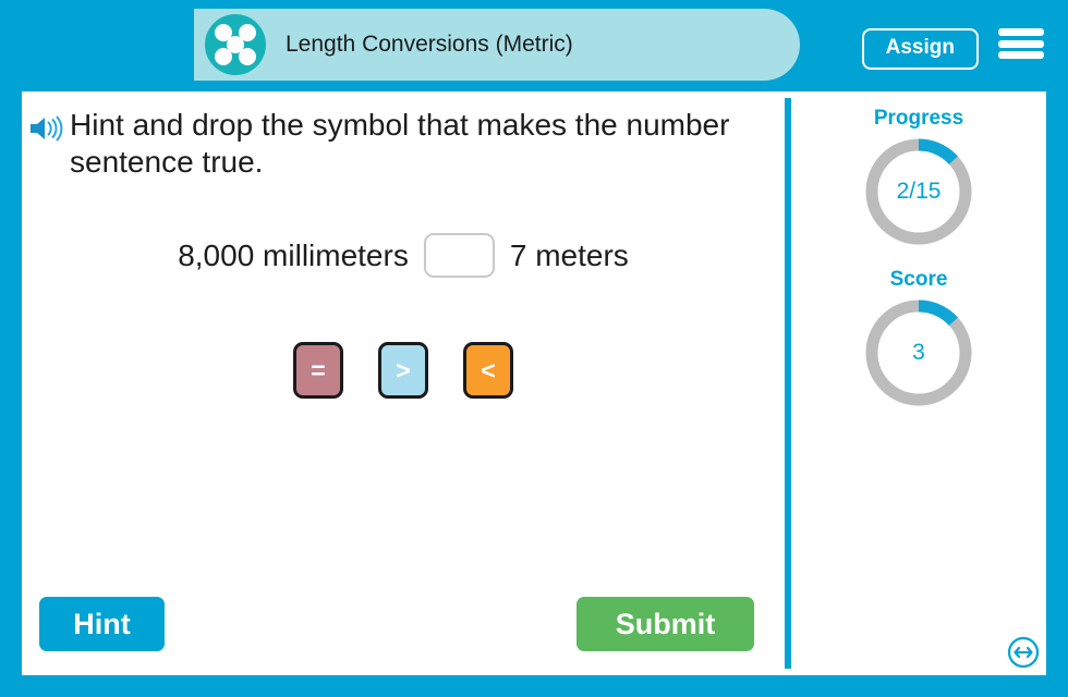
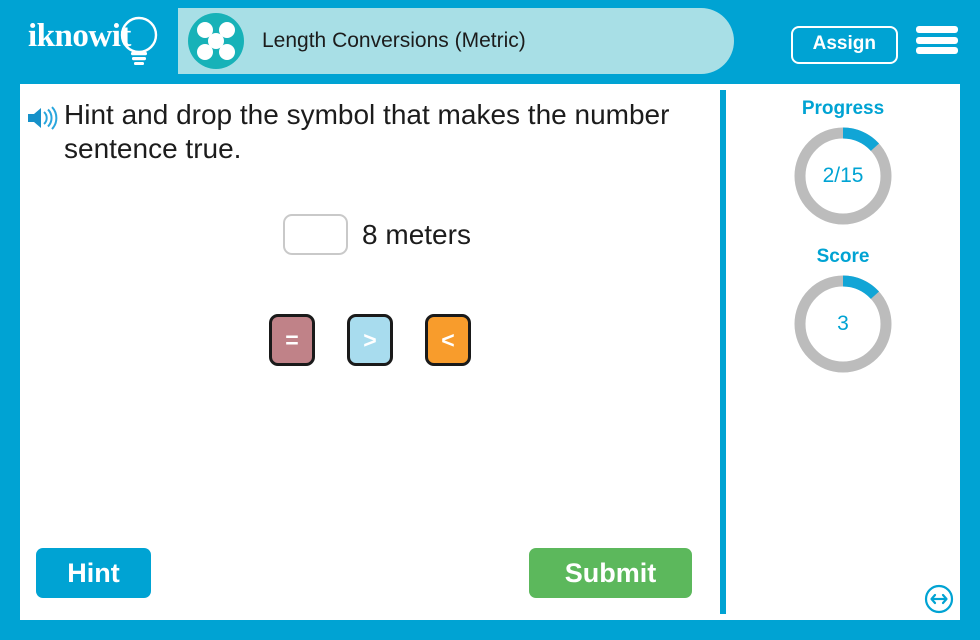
+ iknowit
  Length Conversions (Metric)
  Assign
  Hint and drop the symbol that makes the number sentence true.
- 8,000 millimeters
- 7 meters
+ 8 meters
  =
  >
  <
  Hint
  Submit
  Progress
  2/15
  Score
  3
